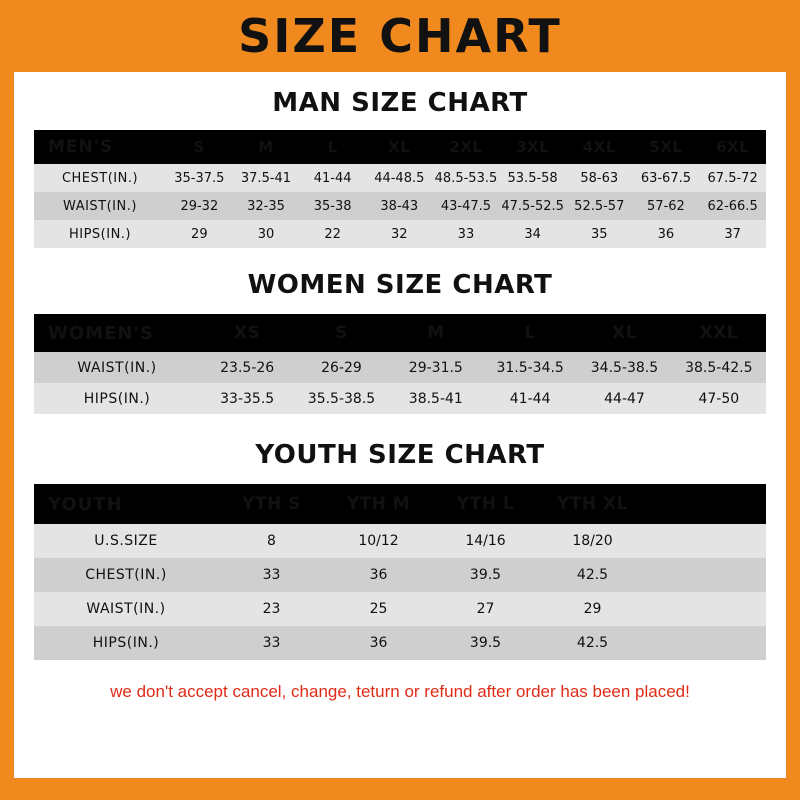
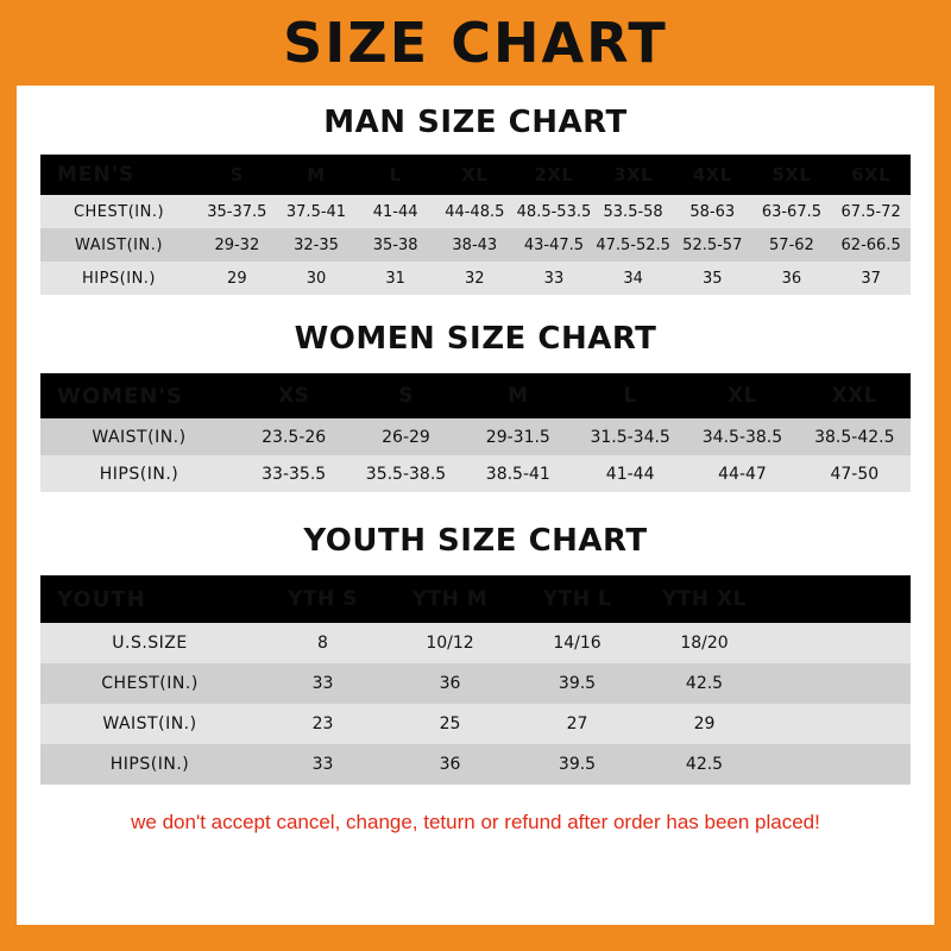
  SIZE CHART
  MAN SIZE CHART
  CHEST(IN.)	35-37.5	37.5-41	41-44	44-48.5	48.5-53.5	53.5-58	58-63	63-67.5	67.5-72
  WAIST(IN.)	29-32	32-35	35-38	38-43	43-47.5	47.5-52.5	52.5-57	57-62	62-66.5
- HIPS(IN.)	29	30	22	32	33	34	35	36	37
+ HIPS(IN.)	29	30	31	32	33	34	35	36	37
  WOMEN SIZE CHART
  WAIST(IN.)	23.5-26	26-29	29-31.5	31.5-34.5	34.5-38.5	38.5-42.5
  HIPS(IN.)	33-35.5	35.5-38.5	38.5-41	41-44	44-47	47-50
  YOUTH SIZE CHART
  U.S.SIZE	8	10/12	14/16	18/20
  CHEST(IN.)	33	36	39.5	42.5
  WAIST(IN.)	23	25	27	29
  HIPS(IN.)	33	36	39.5	42.5
  we don't accept cancel, change, teturn or refund after order has been placed!
